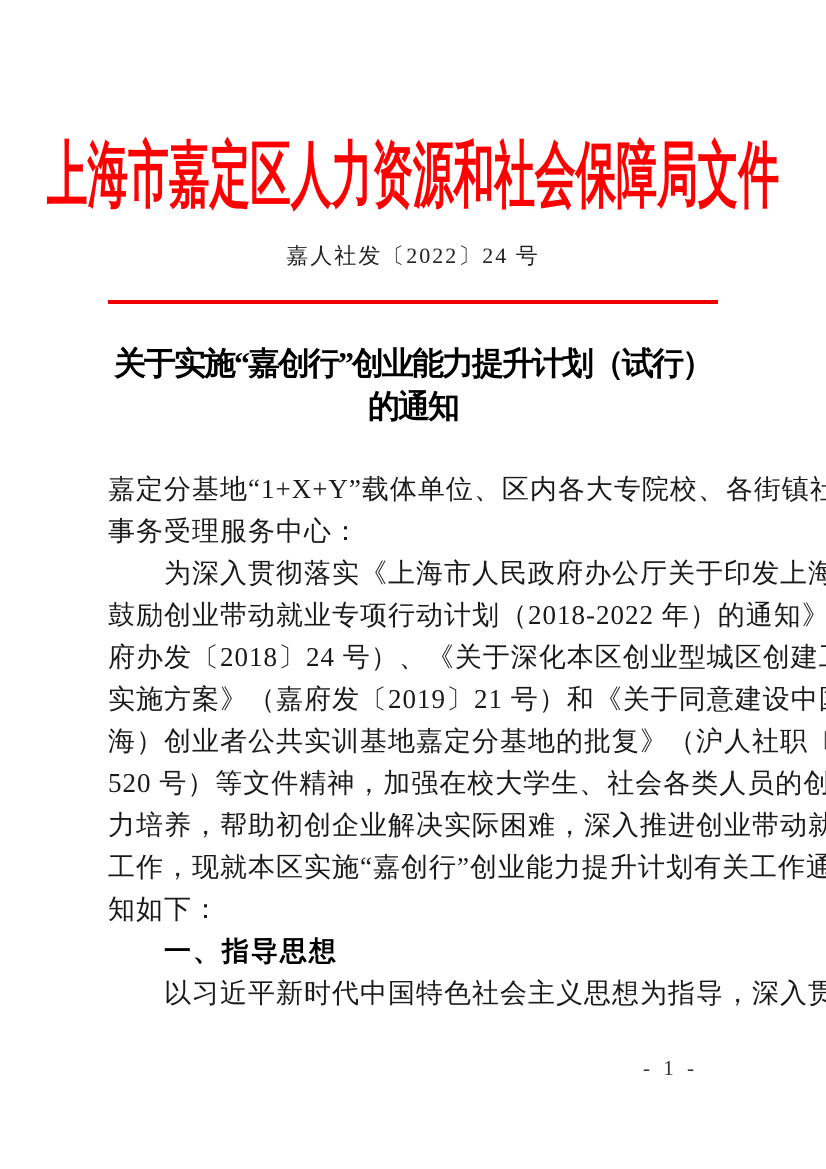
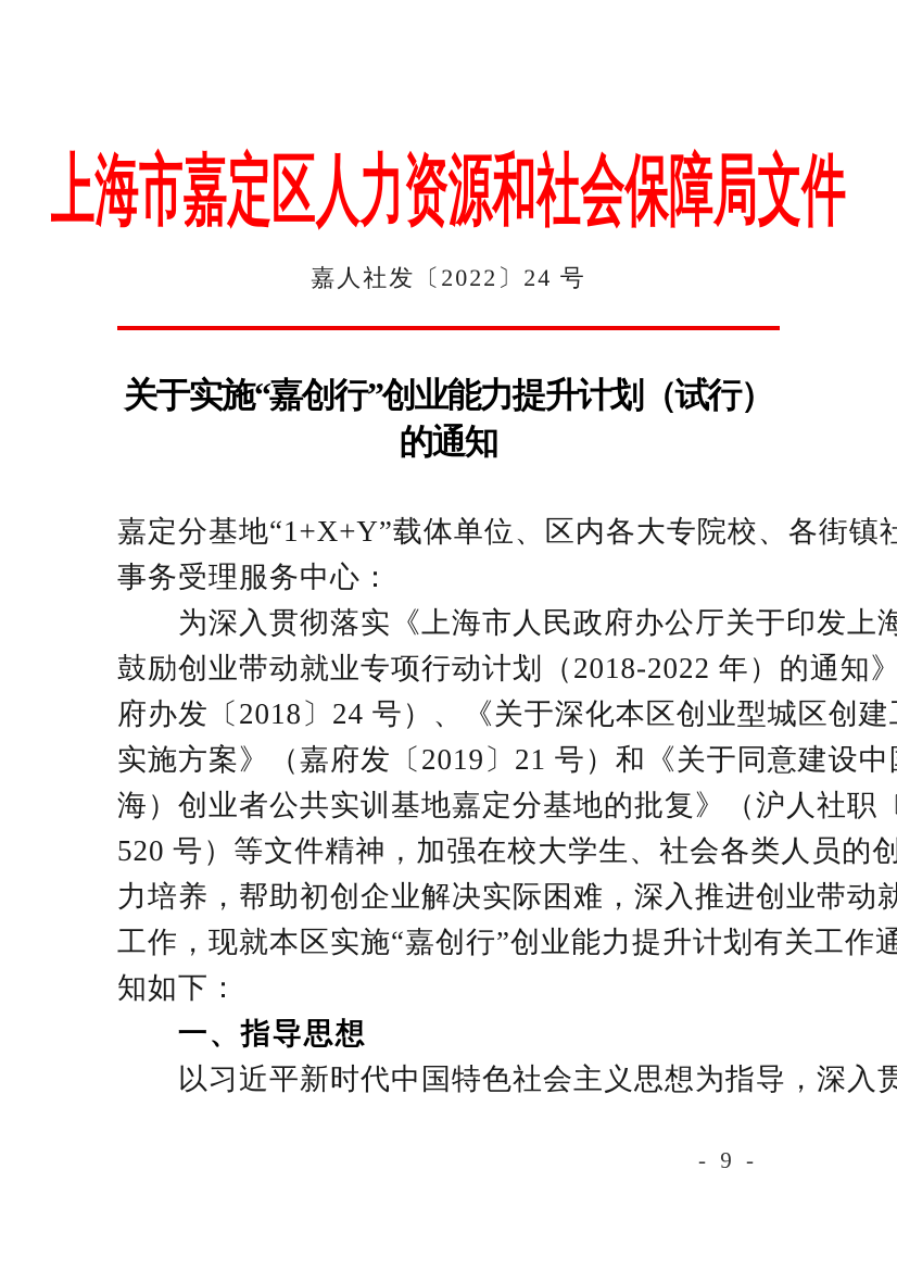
  上海市嘉定区人力资源和社会保障局文件
  嘉人社发〔2022〕24 号
  关于实施“嘉创行”创业能力提升计划（试行）
  的通知
  嘉定分基地“1+X+Y”载体单位、区内各大专院校、各街镇社
  事务受理服务中心：
  为深入贯彻落实《上海市人民政府办公厅关于印发上海
  鼓励创业带动就业专项行动计划（2018-2022 年）的通知》
  府办发〔2018〕24 号）、《关于深化本区创业型城区创建
  实施方案》（嘉府发〔2019〕21 号）和《关于同意建设中
  海）创业者公共实训基地嘉定分基地的批复》（沪人社职〔
  520 号）等文件精神，加强在校大学生、社会各类人员的创
  力培养，帮助初创企业解决实际困难，深入推进创业带动就
  工作，现就本区实施“嘉创行”创业能力提升计划有关工作通
  知如下：
  一、指导思想
  以习近平新时代中国特色社会主义思想为指导，深入贯
- - 1 -
+ - 9 -
